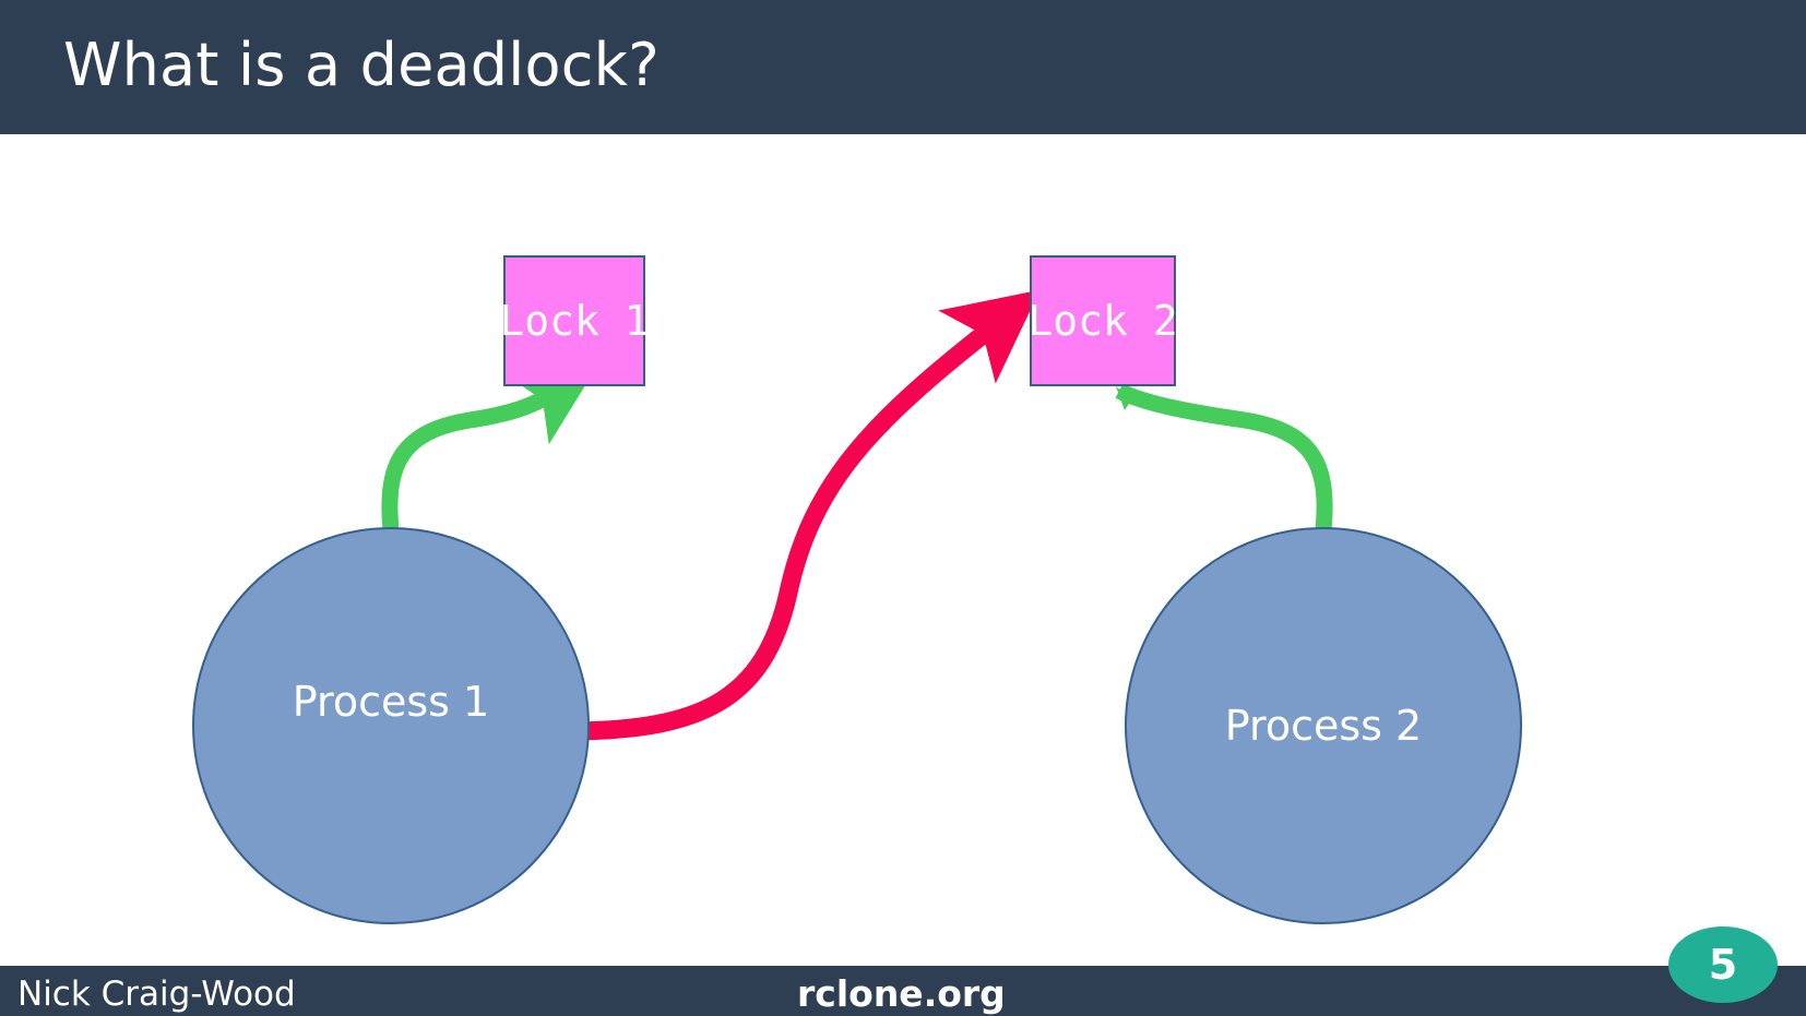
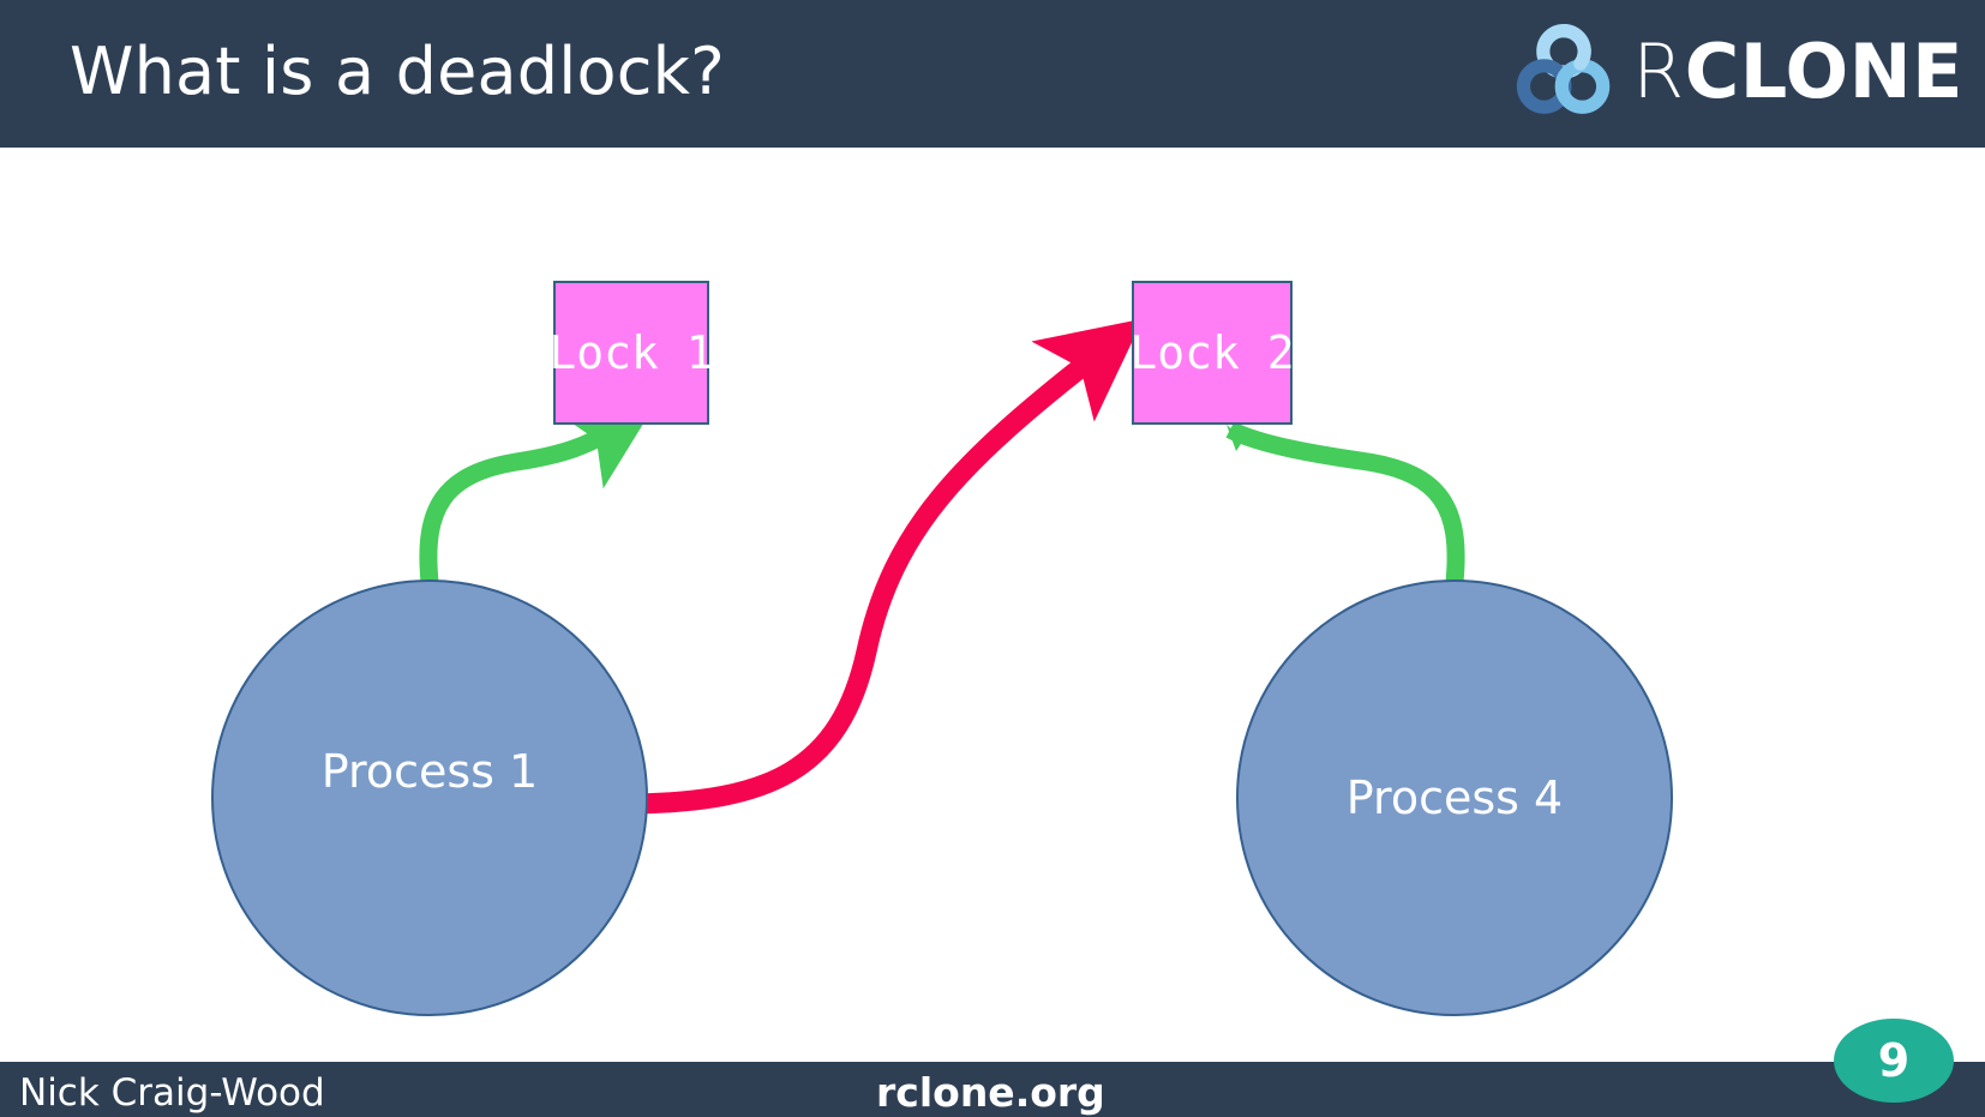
  What is a deadlock?
+ RCLONE
  Lock 1
  Lock 2
  Process 1
- Process 2
+ Process 4
  Nick Craig-Wood
  rclone.org
- 5
+ 9
